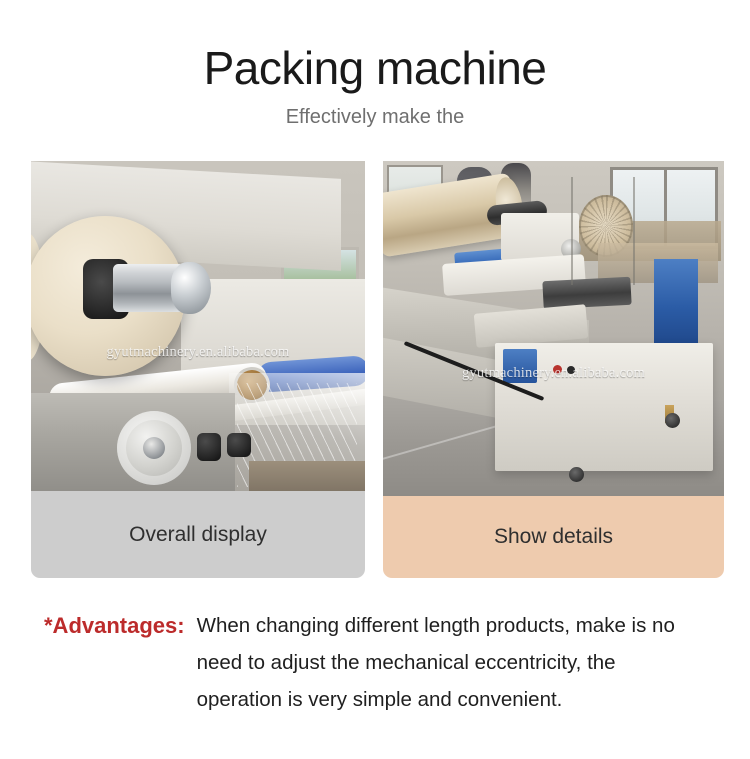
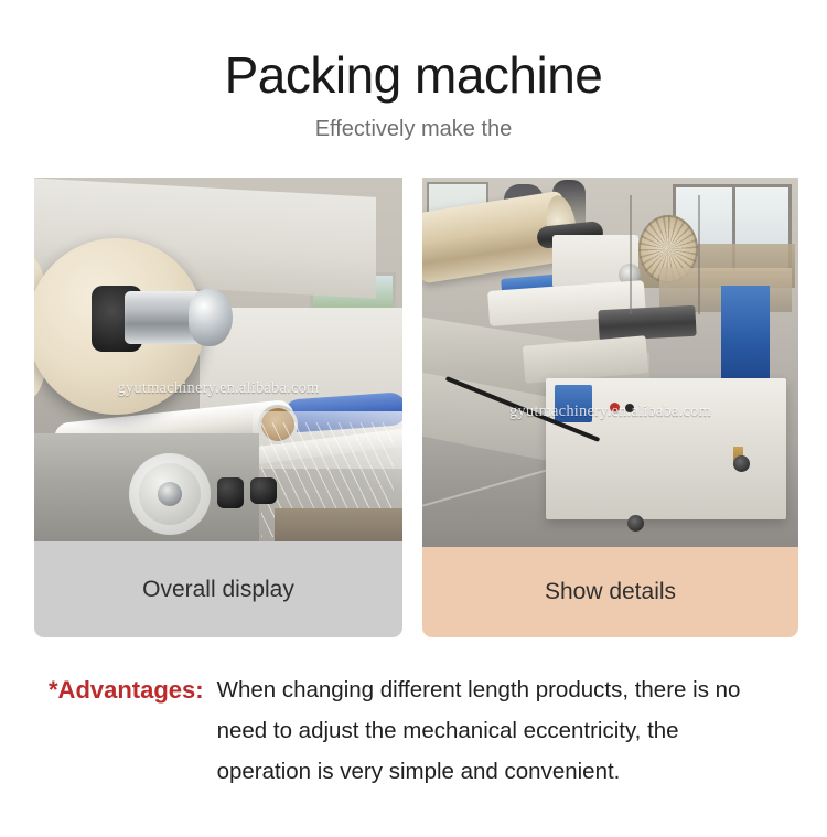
  Packing machine
  Effectively make the
  gyutmachinery.en.alibaba.com
  Overall display
  gyutmachinery.en.alibaba.com
  Show details
  *Advantages:
- When changing different length products, make is no need to adjust the mechanical eccentricity, the operation is very simple and convenient.
+ When changing different length products, there is no need to adjust the mechanical eccentricity, the operation is very simple and convenient.
